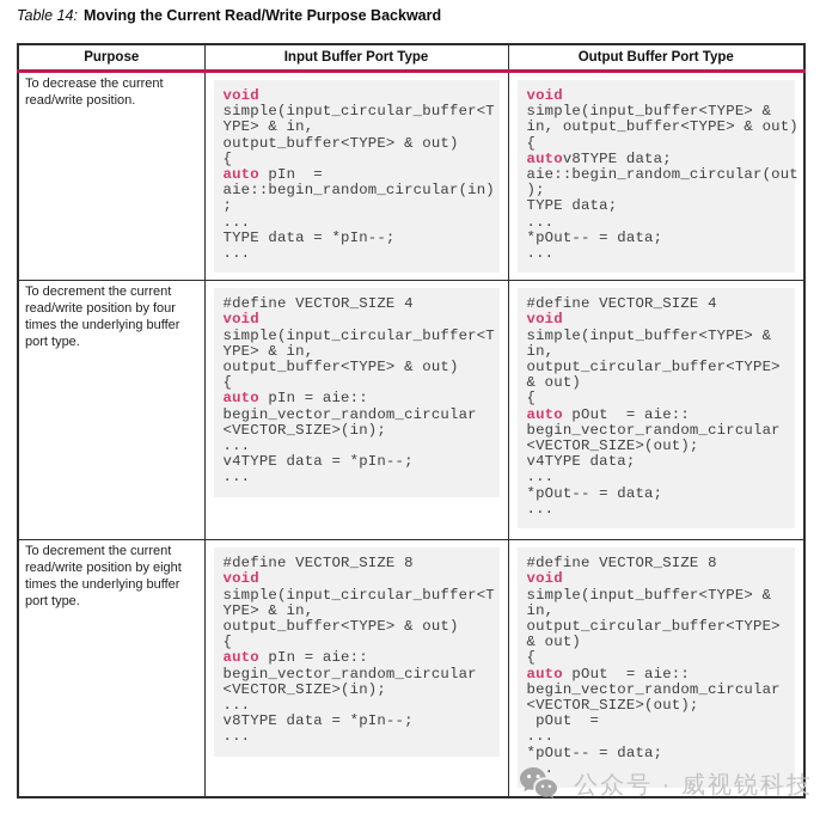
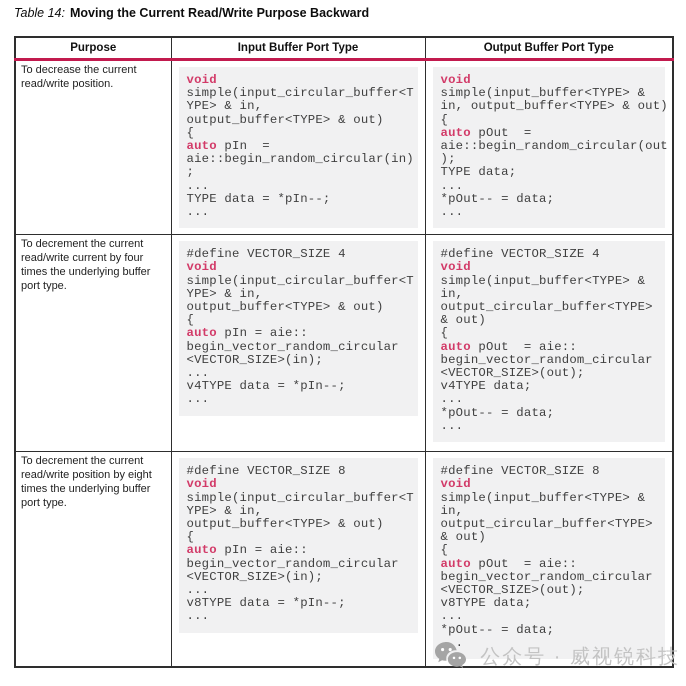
  Table 14: Moving the Current Read/Write Purpose Backward
  Purpose	Input Buffer Port Type	Output Buffer Port Type
- To decrease the current read/write position.	voidsimple(input_circular_buffer<TYPE> & in,output_buffer<TYPE> & out){auto pIn =aie::begin_random_circular(in);...TYPE data = *pIn--;...	voidsimple(input_buffer<TYPE> &in, output_buffer<TYPE> & out){autov8TYPE data;aie::begin_random_circular(out);TYPE data;...*pOut-- = data;...
+ To decrease the current read/write position.	voidsimple(input_circular_buffer<TYPE> & in,output_buffer<TYPE> & out){auto pIn =aie::begin_random_circular(in);...TYPE data = *pIn--;...	voidsimple(input_buffer<TYPE> &in, output_buffer<TYPE> & out){auto pOut =aie::begin_random_circular(out);TYPE data;...*pOut-- = data;...
- To decrement the current read/write position by four times the underlying buffer port type.	#define VECTOR_SIZE 4voidsimple(input_circular_buffer<TYPE> & in,output_buffer<TYPE> & out){auto pIn = aie::begin_vector_random_circular<VECTOR_SIZE>(in);...v4TYPE data = *pIn--;...	#define VECTOR_SIZE 4voidsimple(input_buffer<TYPE> &in,output_circular_buffer<TYPE>& out){auto pOut = aie::begin_vector_random_circular<VECTOR_SIZE>(out);v4TYPE data;...*pOut-- = data;...
+ To decrement the current read/write current by four times the underlying buffer port type.	#define VECTOR_SIZE 4voidsimple(input_circular_buffer<TYPE> & in,output_buffer<TYPE> & out){auto pIn = aie::begin_vector_random_circular<VECTOR_SIZE>(in);...v4TYPE data = *pIn--;...	#define VECTOR_SIZE 4voidsimple(input_buffer<TYPE> &in,output_circular_buffer<TYPE>& out){auto pOut = aie::begin_vector_random_circular<VECTOR_SIZE>(out);v4TYPE data;...*pOut-- = data;...
- To decrement the current read/write position by eight times the underlying buffer port type.	#define VECTOR_SIZE 8voidsimple(input_circular_buffer<TYPE> & in,output_buffer<TYPE> & out){auto pIn = aie::begin_vector_random_circular<VECTOR_SIZE>(in);...v8TYPE data = *pIn--;...	#define VECTOR_SIZE 8voidsimple(input_buffer<TYPE> &in,output_circular_buffer<TYPE>& out){auto pOut = aie::begin_vector_random_circular<VECTOR_SIZE>(out); pOut =...*pOut-- = data;..
+ To decrement the current read/write position by eight times the underlying buffer port type.	#define VECTOR_SIZE 8voidsimple(input_circular_buffer<TYPE> & in,output_buffer<TYPE> & out){auto pIn = aie::begin_vector_random_circular<VECTOR_SIZE>(in);...v8TYPE data = *pIn--;...	#define VECTOR_SIZE 8voidsimple(input_buffer<TYPE> &in,output_circular_buffer<TYPE>& out){auto pOut = aie::begin_vector_random_circular<VECTOR_SIZE>(out);v8TYPE data;...*pOut-- = data;..
  公众号 · 威视锐科技
